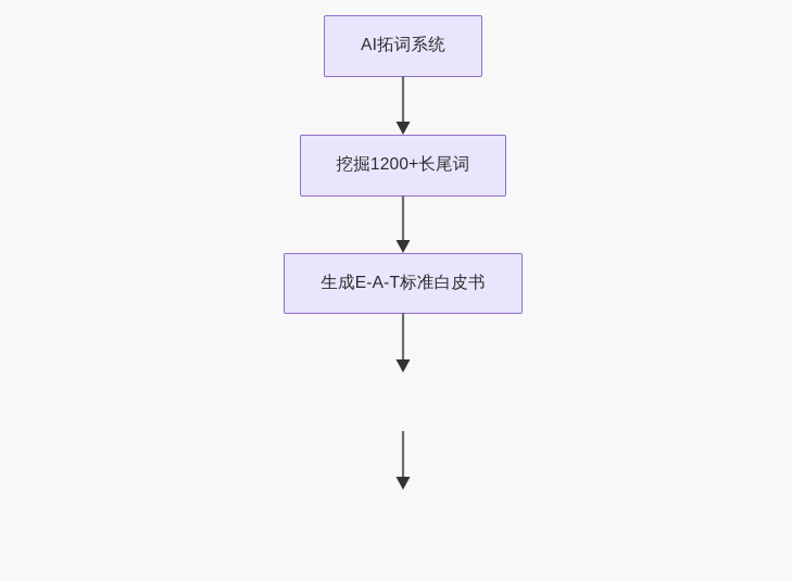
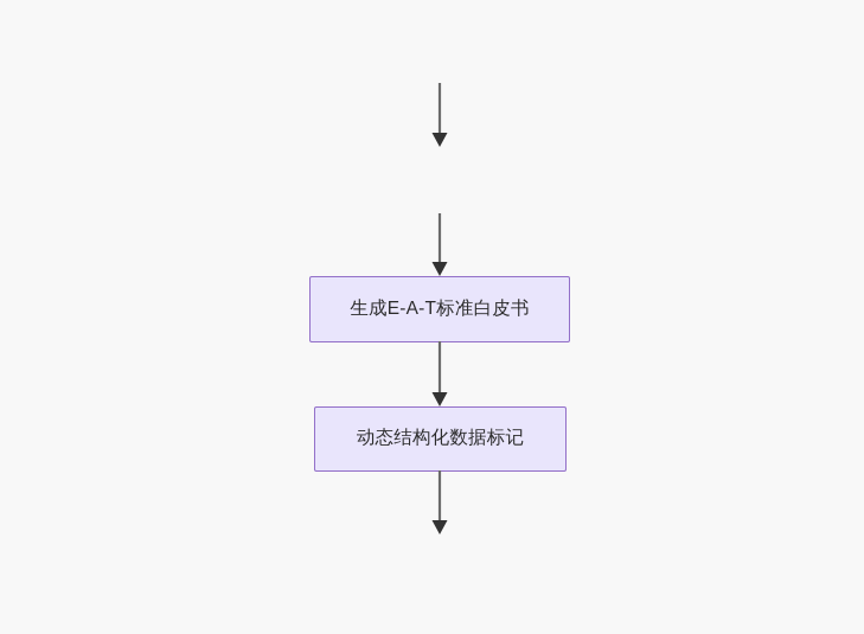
- AI拓词系统
- 挖掘1200+长尾词
  生成E-A-T标准白皮书
+ 动态结构化数据标记
